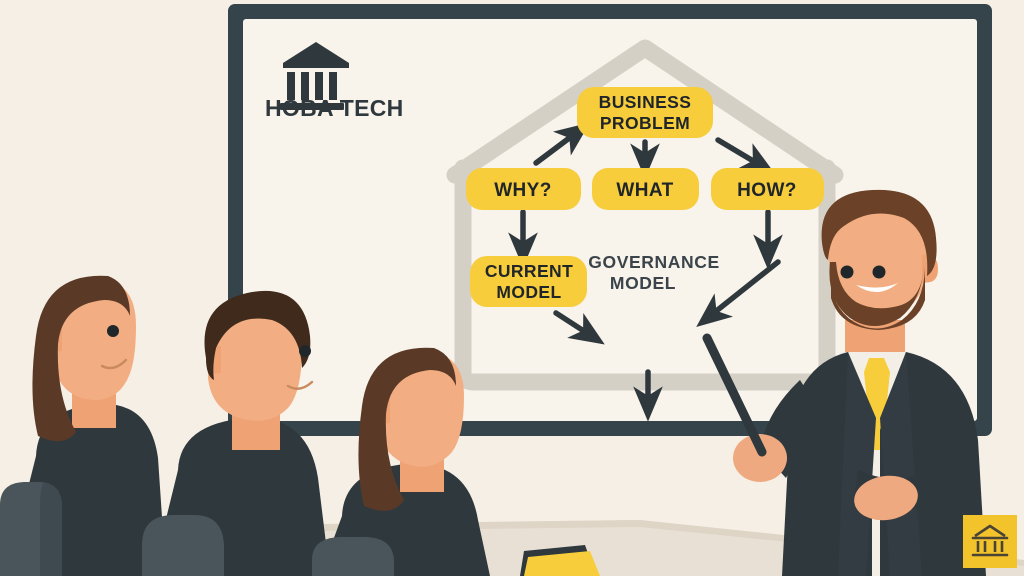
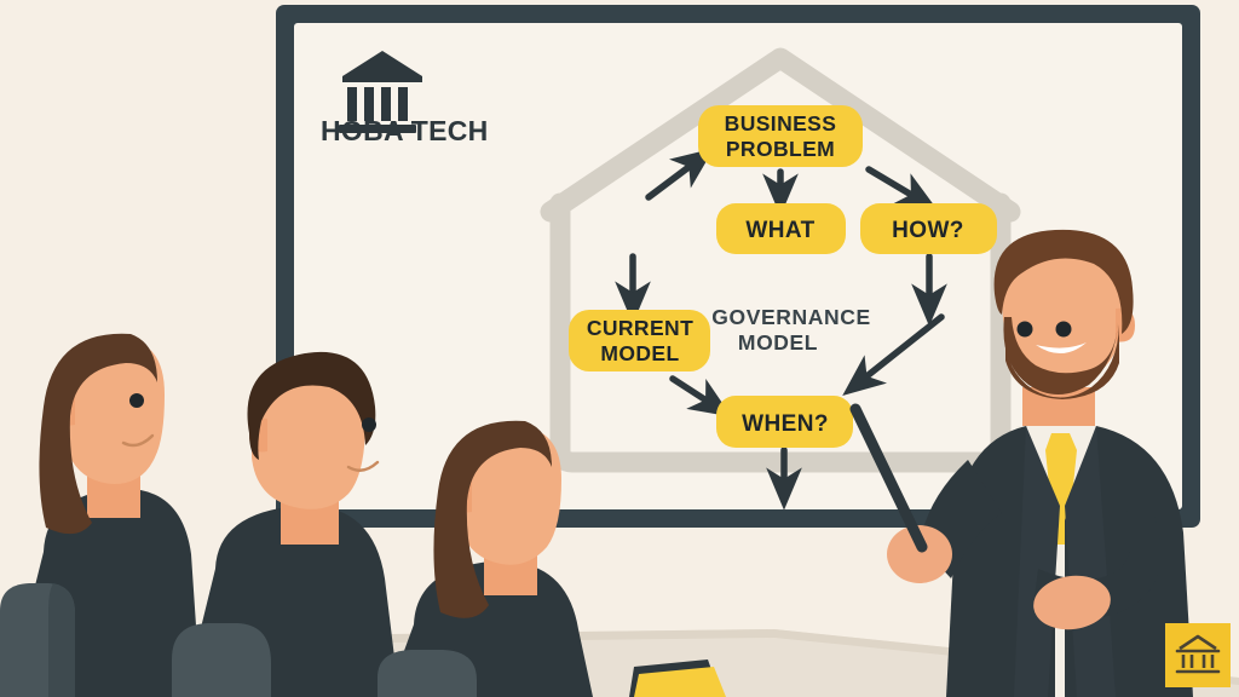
  HOBA TECH
  GOVERNANCE
  MODEL
  BUSINESS
  PROBLEM
- WHY?
  WHAT
  HOW?
  CURRENT
  MODEL
+ WHEN?
